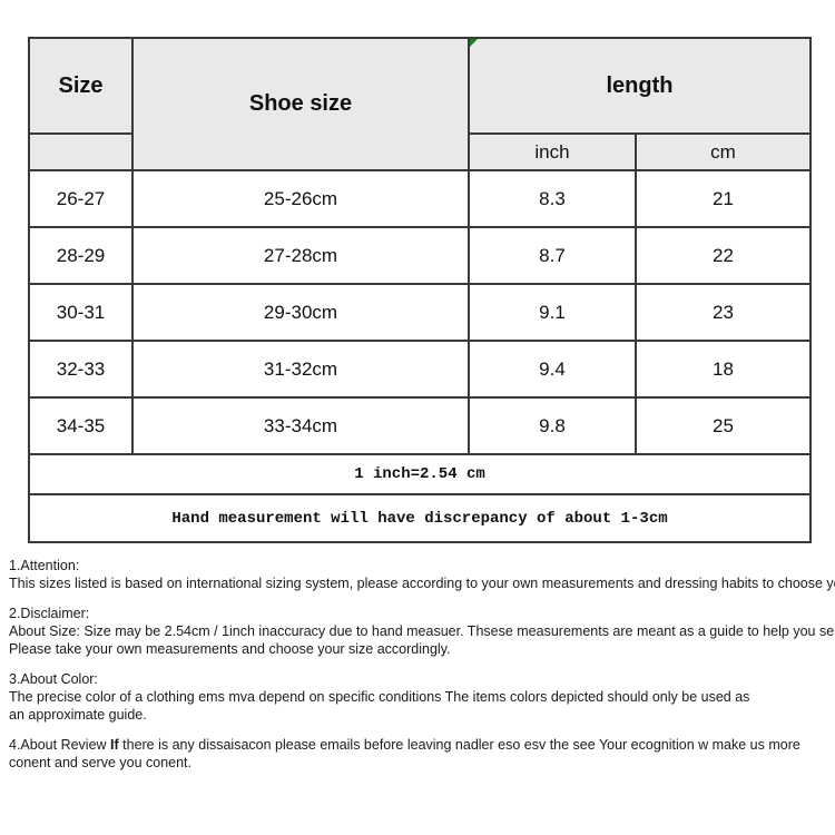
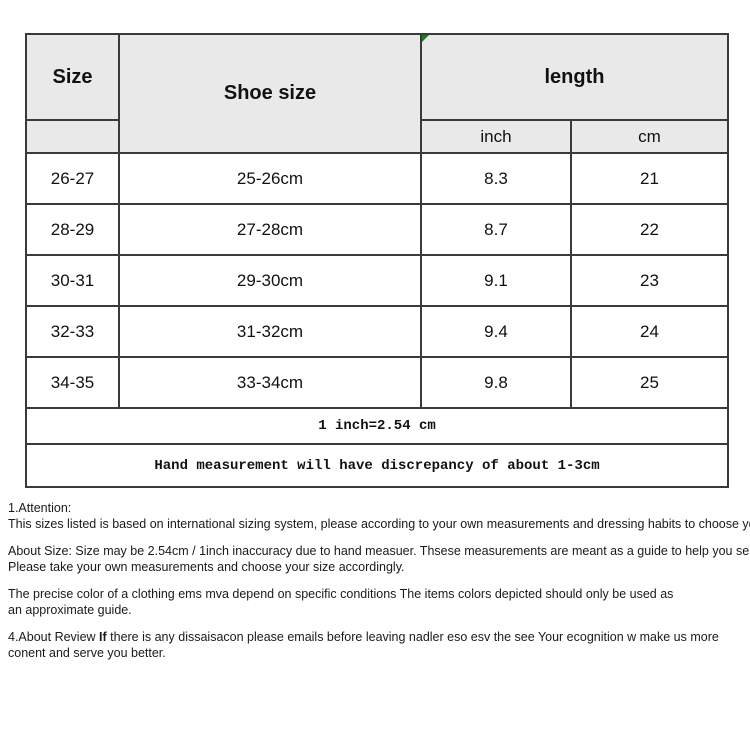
  Size	Shoe size	length
  	inch	cm
  26-27	25-26cm	8.3	21
  28-29	27-28cm	8.7	22
  30-31	29-30cm	9.1	23
- 32-33	31-32cm	9.4	18
+ 32-33	31-32cm	9.4	24
  34-35	33-34cm	9.8	25
  1 inch=2.54 cm
  Hand measurement will have discrepancy of about 1-3cm
  1.Attention:
  This sizes listed is based on international sizing system, please according to your own measurements and dressing habits to choose y
- 2.Disclaimer:
  About Size: Size may be 2.54cm / 1inch inaccuracy due to hand measuer. Thsese measurements are meant as a guide to help you se
  Please take your own measurements and choose your size accordingly.
- 3.About Color:
  The precise color of a clothing ems mva depend on specific conditions The items colors depicted should only be used as
  an approximate guide.
  4.About Review If there is any dissaisacon please emails before leaving nadler eso esv the see Your ecognition w make us more
- conent and serve you conent.
+ conent and serve you better.
